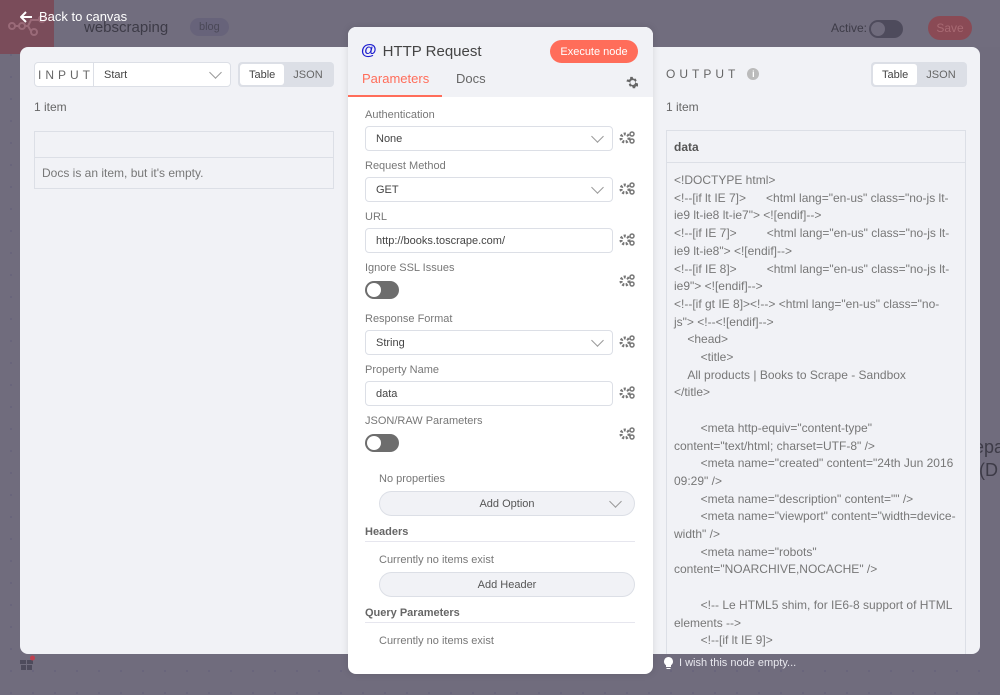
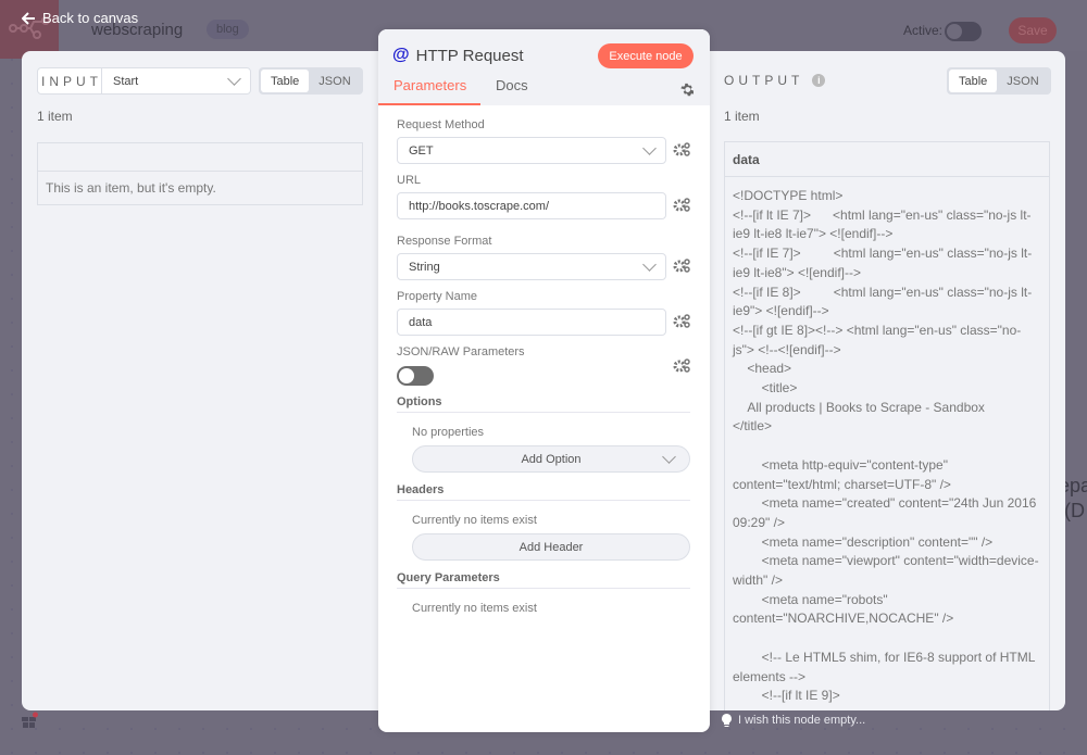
  webscraping
  blog
  Active:
  Save
  Back to canvas
  (D
  INPUT
  Start
  Table
  JSON
  1 item
- Docs is an item, but it's empty.
+ This is an item, but it's empty.
  OUTPUT
  i
  Table
  JSON
  1 item
  data
  <!DOCTYPE html>
  <!--[if lt IE 7]> <html lang="en-us" class="no-js lt-ie9 lt-ie8 lt-ie7"> <![endif]-->
  <!--[if IE 7]> <html lang="en-us" class="no-js lt-ie9 lt-ie8"> <![endif]-->
  <!--[if IE 8]> <html lang="en-us" class="no-js lt-ie9"> <![endif]-->
  <!--[if gt IE 8]><!--> <html lang="en-us" class="no-js"> <!--<![endif]-->
  <head>
  <title>
  All products | Books to Scrape - Sandbox
  </title>
  <meta http-equiv="content-type" content="text/html; charset=UTF-8" />
  <meta name="created" content="24th Jun 2016 09:29" />
  <meta name="description" content="" />
  <meta name="viewport" content="width=device-width" />
  <meta name="robots" content="NOARCHIVE,NOCACHE" />
  <!-- Le HTML5 shim, for IE6-8 support of HTML elements -->
  <!--[if lt IE 9]>
  @
  HTTP Request
  Execute node
  Parameters
  Docs
- Authentication
- None
  Request Method
  GET
  URL
  http://books.toscrape.com/
- Ignore SSL Issues
  Response Format
  String
  Property Name
  data
  JSON/RAW Parameters
+ Options
  No properties
  Add Option
  Headers
  Currently no items exist
  Add Header
  Query Parameters
  Currently no items exist
  I wish this node empty...
